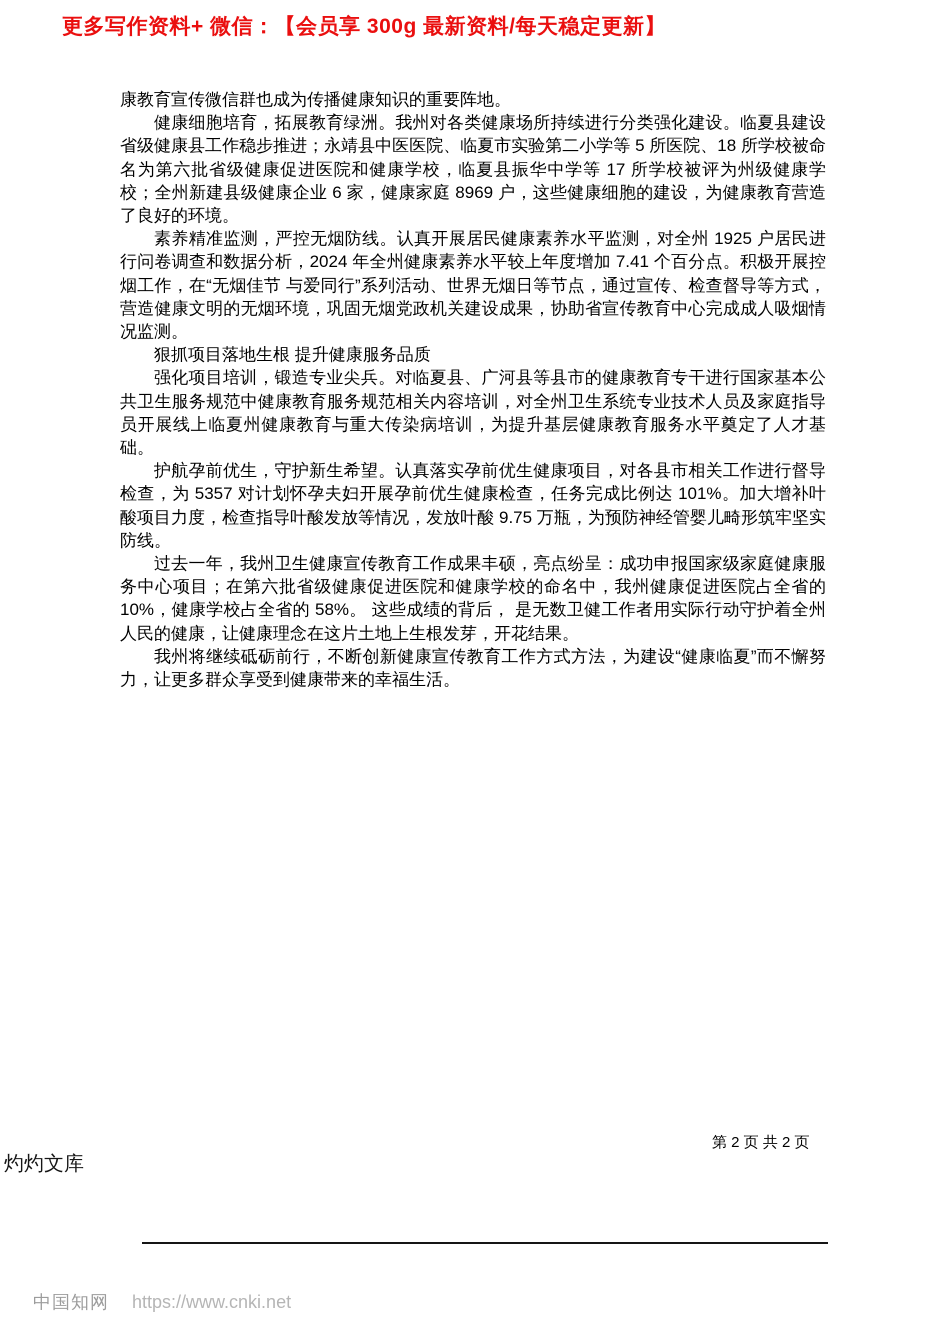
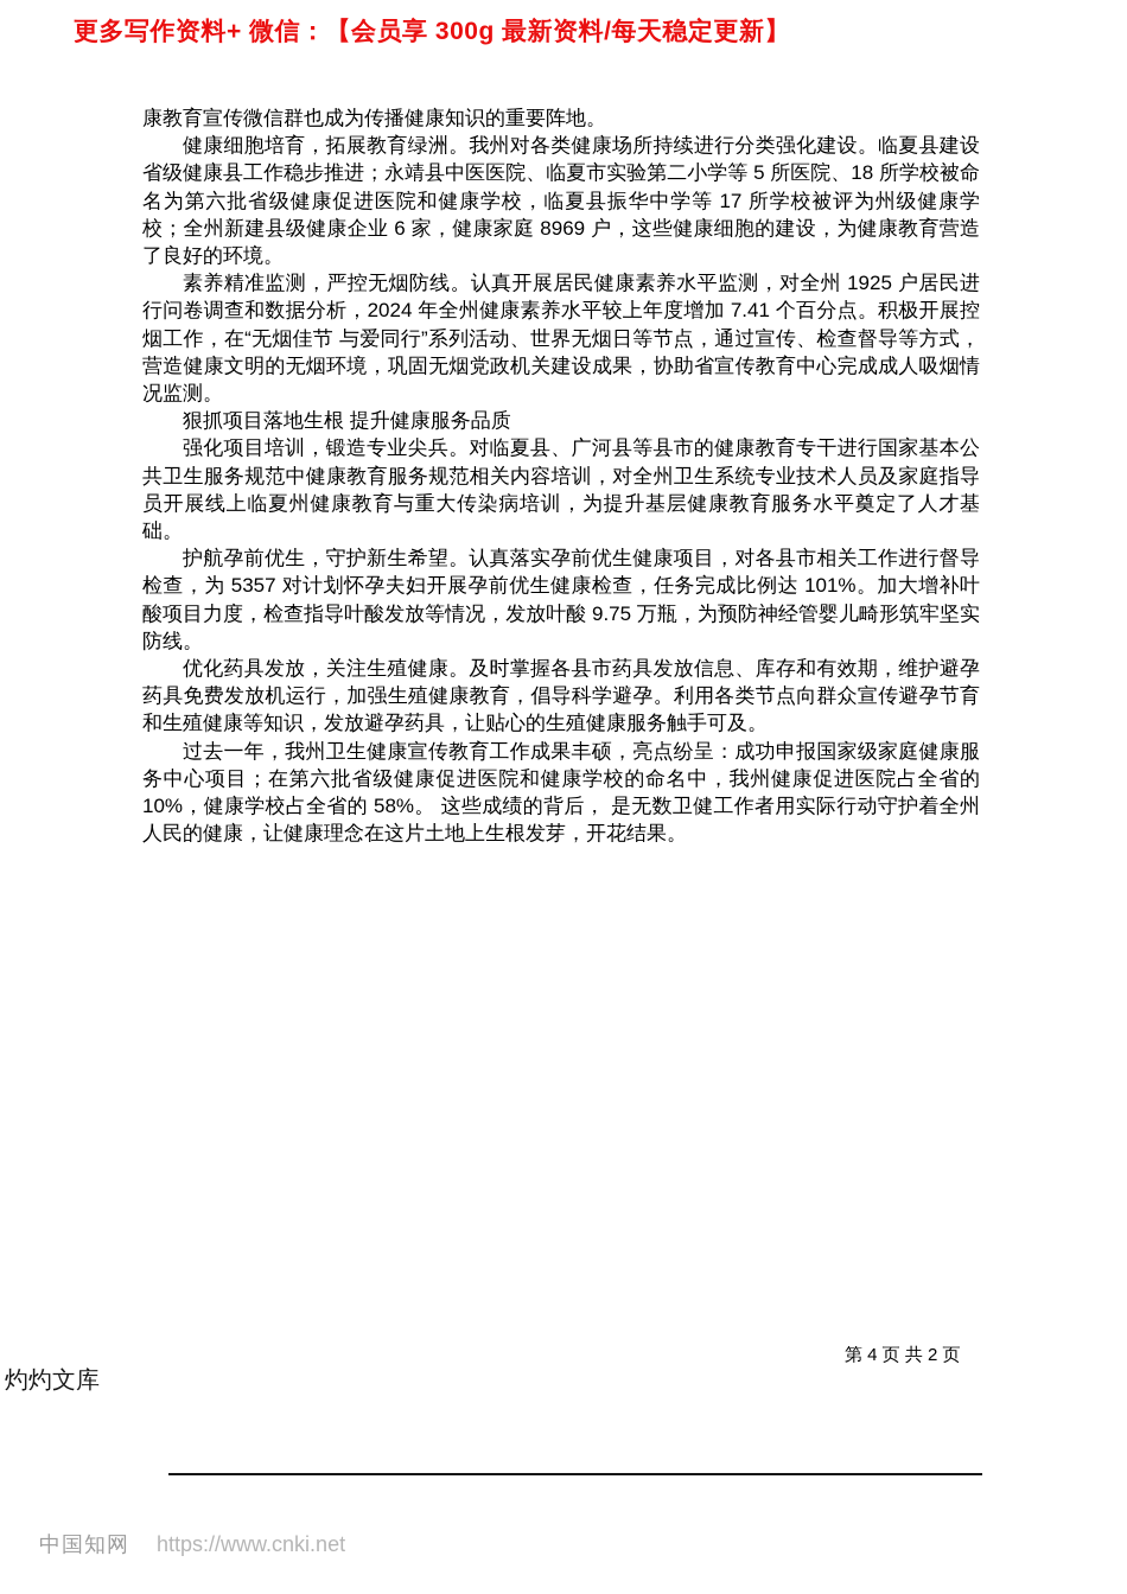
  更多写作资料+ 微信：【会员享 300g 最新资料/每天稳定更新】
  康教育宣传微信群也成为传播健康知识的重要阵地。
  健康细胞培育，拓展教育绿洲。我州对各类健康场所持续进行分类强化建设。临夏县建设省级健康县工作稳步推进；永靖县中医医院、临夏市实验第二小学等 5 所医院、18 所学校被命名为第六批省级健康促进医院和健康学校，临夏县振华中学等 17 所学校被评为州级健康学校；全州新建县级健康企业 6 家，健康家庭 8969 户，这些健康细胞的建设，为健康教育营造了良好的环境。
  素养精准监测，严控无烟防线。认真开展居民健康素养水平监测，对全州 1925 户居民进行问卷调查和数据分析，2024 年全州健康素养水平较上年度增加 7.41 个百分点。积极开展控烟工作，在“无烟佳节 与爱同行”系列活动、世界无烟日等节点，通过宣传、检查督导等方式，营造健康文明的无烟环境，巩固无烟党政机关建设成果，协助省宣传教育中心完成成人吸烟情况监测。
  狠抓项目落地生根 提升健康服务品质
  强化项目培训，锻造专业尖兵。对临夏县、广河县等县市的健康教育专干进行国家基本公共卫生服务规范中健康教育服务规范相关内容培训，对全州卫生系统专业技术人员及家庭指导员开展线上临夏州健康教育与重大传染病培训，为提升基层健康教育服务水平奠定了人才基础。
  护航孕前优生，守护新生希望。认真落实孕前优生健康项目，对各县市相关工作进行督导检查，为 5357 对计划怀孕夫妇开展孕前优生健康检查，任务完成比例达 101%。加大增补叶酸项目力度，检查指导叶酸发放等情况，发放叶酸 9.75 万瓶，为预防神经管婴儿畸形筑牢坚实防线。
+ 优化药具发放，关注生殖健康。及时掌握各县市药具发放信息、库存和有效期，维护避孕药具免费发放机运行，加强生殖健康教育，倡导科学避孕。利用各类节点向群众宣传避孕节育和生殖健康等知识，发放避孕药具，让贴心的生殖健康服务触手可及。
  过去一年，我州卫生健康宣传教育工作成果丰硕，亮点纷呈：成功申报国家级家庭健康服务中心项目；在第六批省级健康促进医院和健康学校的命名中，我州健康促进医院占全省的 10%，健康学校占全省的 58%。 这些成绩的背后， 是无数卫健工作者用实际行动守护着全州人民的健康，让健康理念在这片土地上生根发芽，开花结果。
- 我州将继续砥砺前行，不断创新健康宣传教育工作方式方法，为建设“健康临夏”而不懈努力，让更多群众享受到健康带来的幸福生活。
- 第 2 页 共 2 页
+ 第 4 页 共 2 页
  灼灼文库
  中国知网 https://www.cnki.net
